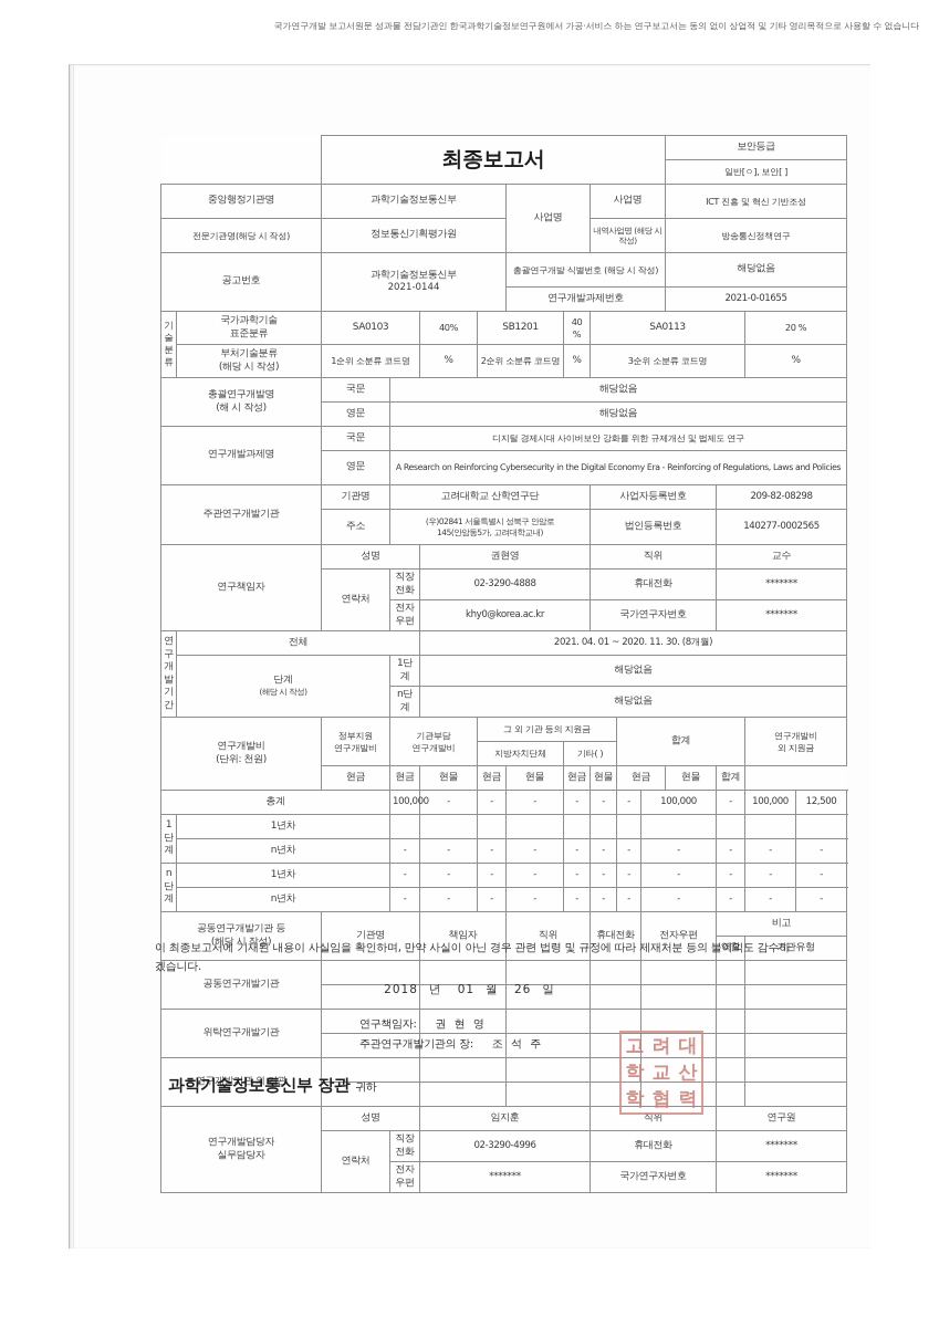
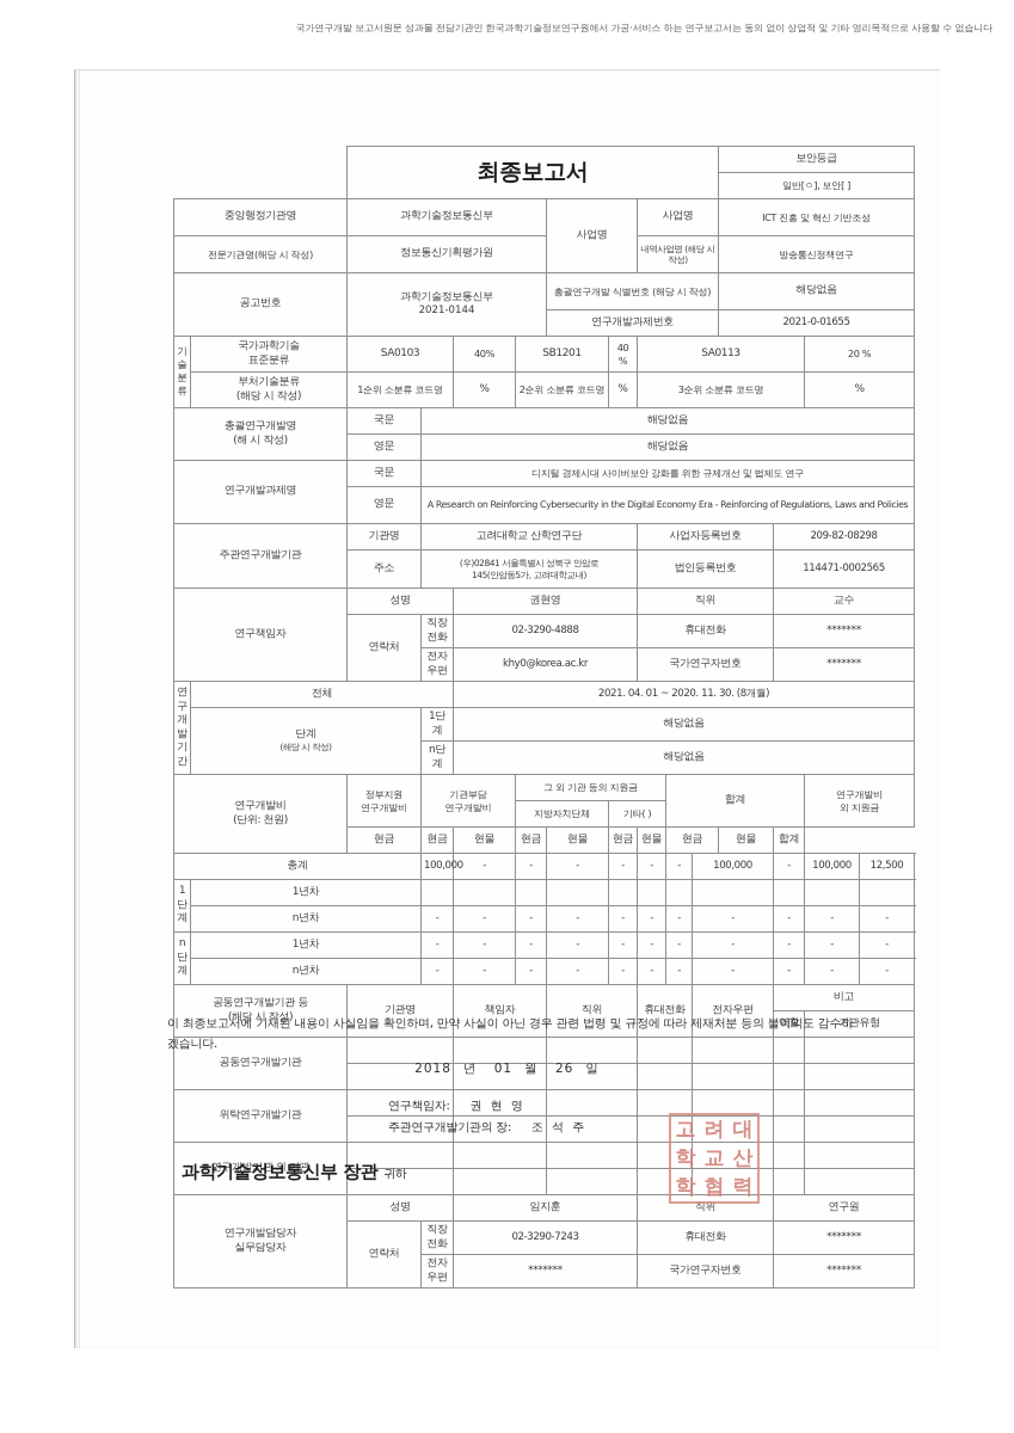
  국가연구개발 보고서원문 성과물 전담기관인 한국과학기술정보연구원에서 가공·서비스 하는 연구보고서는 동의 없이 상업적 및 기타 영리목적으로 사용할 수 없습니다
  	최종보고서	보안등급
  	일반[ㅇ], 보안[ ]
  중앙행정기관명	과학기술정보통신부	사업명	사업명	ICT 진흥 및 혁신 기반조성
  전문기관명(해당 시 작성)	정보통신기획평가원	내역사업명 (해당 시 작성)	방송통신정책연구
  공고번호	과학기술정보통신부 2021-0144	총괄연구개발 식별번호 (해당 시 작성)	해당없음
  연구개발과제번호	2021-0-01655
  기술분류	국가과학기술 표준분류	SA0103	40%	SB1201	40 %	SA0113	20 %
  부처기술분류 (해당 시 작성)	1순위 소분류 코드명	%	2순위 소분류 코드명	%	3순위 소분류 코드명	%
  총괄연구개발명 (해 시 작성)	국문	해당없음
  영문	해당없음
  연구개발과제명	국문	디지털 경제시대 사이버보안 강화를 위한 규제개선 및 법제도 연구
  영문	A Research on Reinforcing Cybersecurity in the Digital Economy Era - Reinforcing of Regulations, Laws and Policies
  주관연구개발기관	기관명	고려대학교 산학연구단	사업자등록번호	209-82-08298
- 주소	(우)02841 서울특별시 성북구 안암로 145(안암동5가, 고려대학교내)	법인등록번호	140277-0002565
+ 주소	(우)02841 서울특별시 성북구 안암로 145(안암동5가, 고려대학교내)	법인등록번호	114471-0002565
  연구책임자	성명	권현영	직위	교수
  연락처	직장전화	02-3290-4888	휴대전화	*******
  전자우편	khy0@korea.ac.kr	국가연구자번호	*******
  연구개발기간	전체	2021. 04. 01 ~ 2020. 11. 30. (8개월)
  단계 (해당 시 작성)	1단계	해당없음
  n단계	해당없음
  연구개발비 (단위: 천원)	정부지원 연구개발비	기관부담 연구개발비	그 외 기관 등의 지원금	합계	연구개발비 외 지원금
  지방자치단체	기타( )
  현금	현금	현물	현금	현물	현금	현물	현금	현물	합계
  총계	100,000	-	-	-	-	-	-	100,000	-	100,000	12,500
  1단계	1년차
  n년차	-	-	-	-	-	-	-	-	-	-	-
  n단계	1년차	-	-	-	-	-	-	-	-	-	-	-
  n년차	-	-	-	-	-	-	-	-	-	-	-
  공동연구개발기관 등 (해당 시 작성)	기관명	책임자	직위	휴대전화	전자우편	비고
  역할	기관유형
  공동연구개발기관
  위탁연구개발기관
  연구개발기관 외 기관
  연구개발담당자 실무담당자	성명	임지훈	직위	연구원
- 연락처	직장전화	02-3290-4996	휴대전화	*******
+ 연락처	직장전화	02-3290-7243	휴대전화	*******
  전자우편	*******	국가연구자번호	*******
  이 최종보고서에 기재된 내용이 사실임을 확인하며, 만약 사실이 아닌 경우 관련 법령 및 규정에 따라 제재처분 등의 불이익도 감수하겠습니다.
  2018 년 01 월 26 일
  연구책임자: 권 현 영
  주관연구개발기관의 장: 조 석 주
  고
  려
  대
  학
  교
  산
  학
  협
  력
  과학기술정보통신부 장관 귀하
